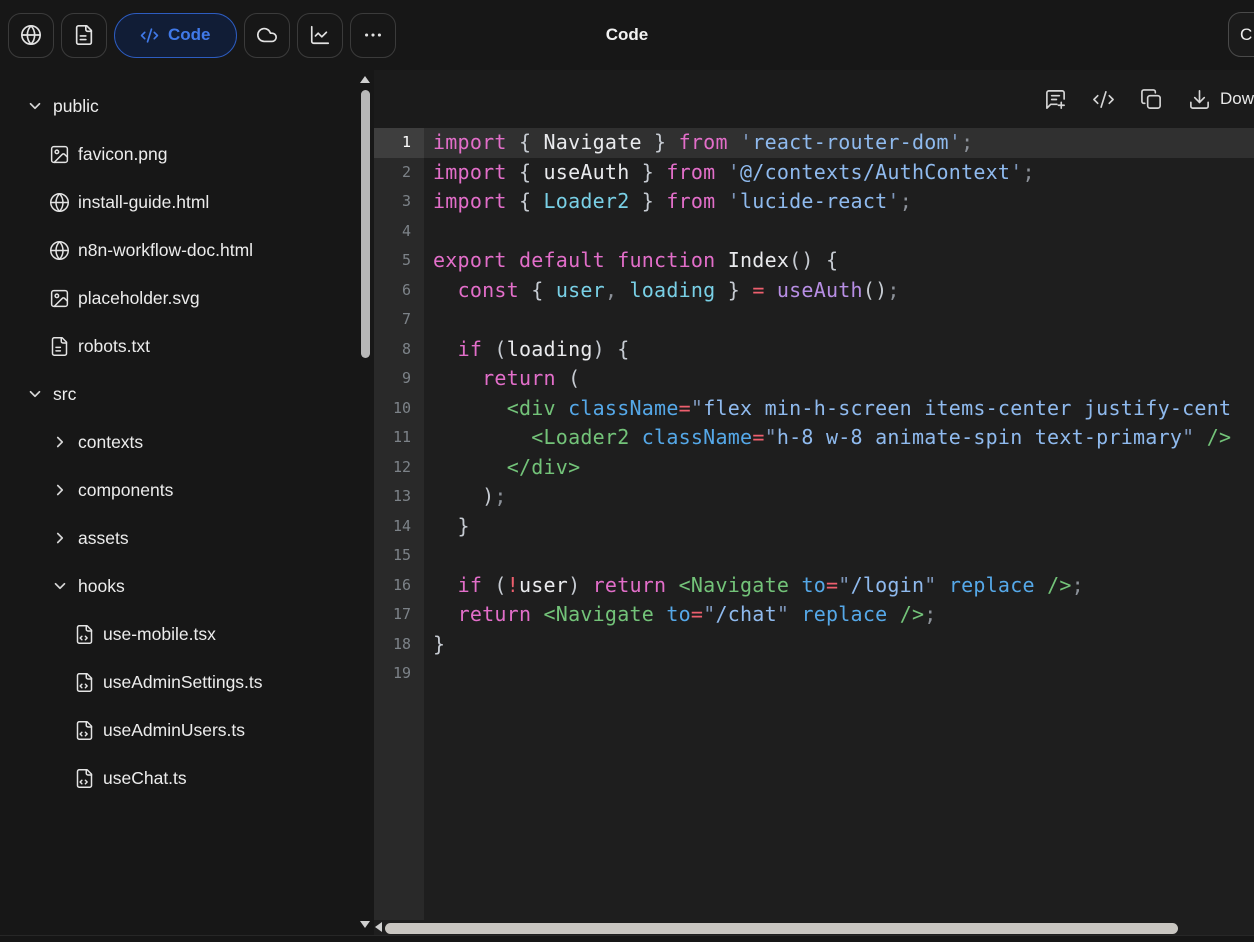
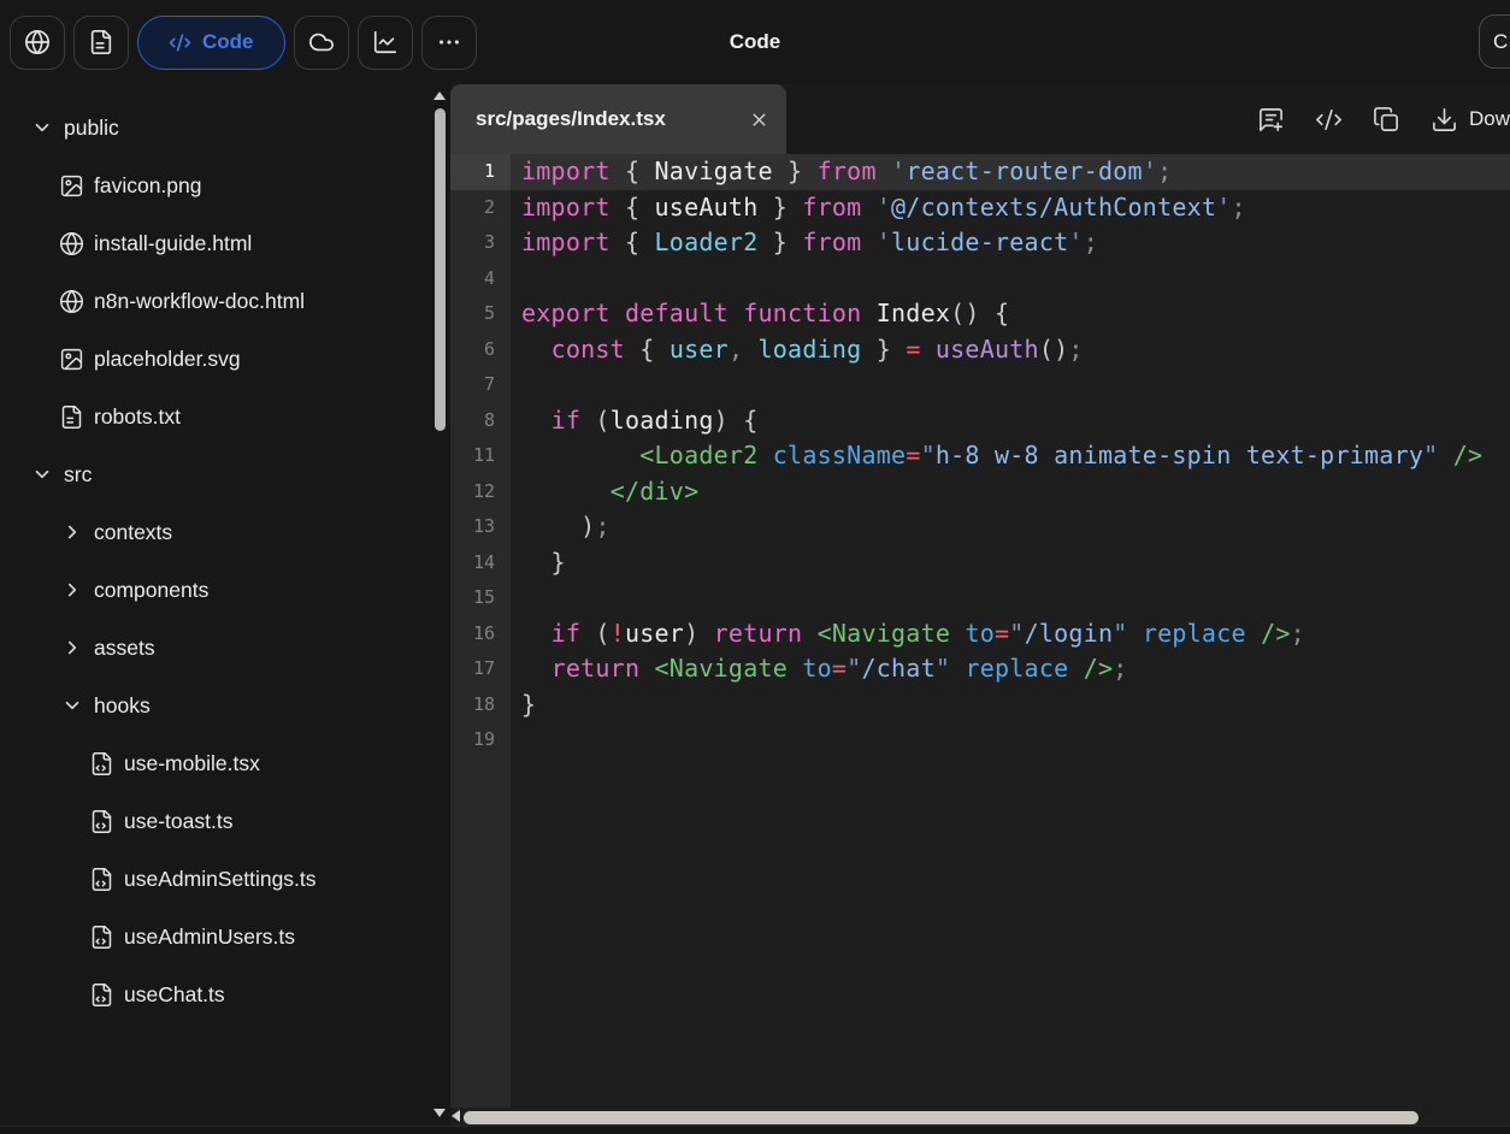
  Code
  Code
  C
  public
  favicon.png
  install-guide.html
  n8n-workflow-doc.html
  placeholder.svg
  robots.txt
  src
  contexts
  components
  assets
  hooks
  use-mobile.tsx
+ use-toast.ts
  useAdminSettings.ts
  useAdminUsers.ts
  useChat.ts
+ src/pages/Index.tsx
  Dow
  1
  import { Navigate } from 'react-router-dom';
  2
  import { useAuth } from '@/contexts/AuthContext';
  3
  import { Loader2 } from 'lucide-react';
  4
  5
  export default function Index() {
  6
  const { user, loading } = useAuth();
  7
  8
  if (loading) {
- 9
- return (
- 10
- <div className="flex min-h-screen items-center justify-cent
  11
  <Loader2 className="h-8 w-8 animate-spin text-primary" />
  12
  </div>
  13
  );
  14
  }
  15
  16
  if (!user) return <Navigate to="/login" replace />;
  17
  return <Navigate to="/chat" replace />;
  18
  }
  19
